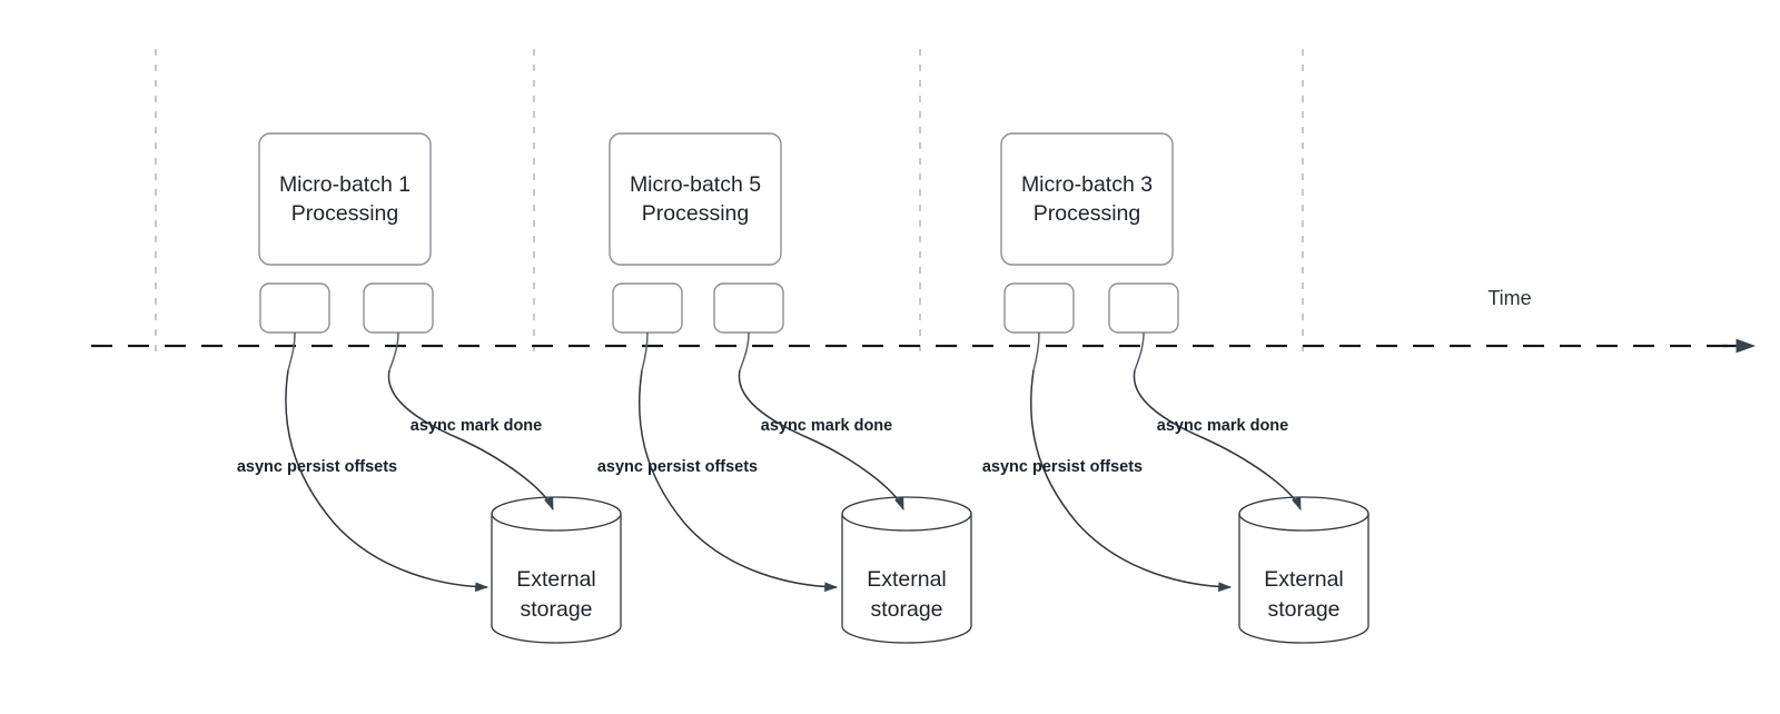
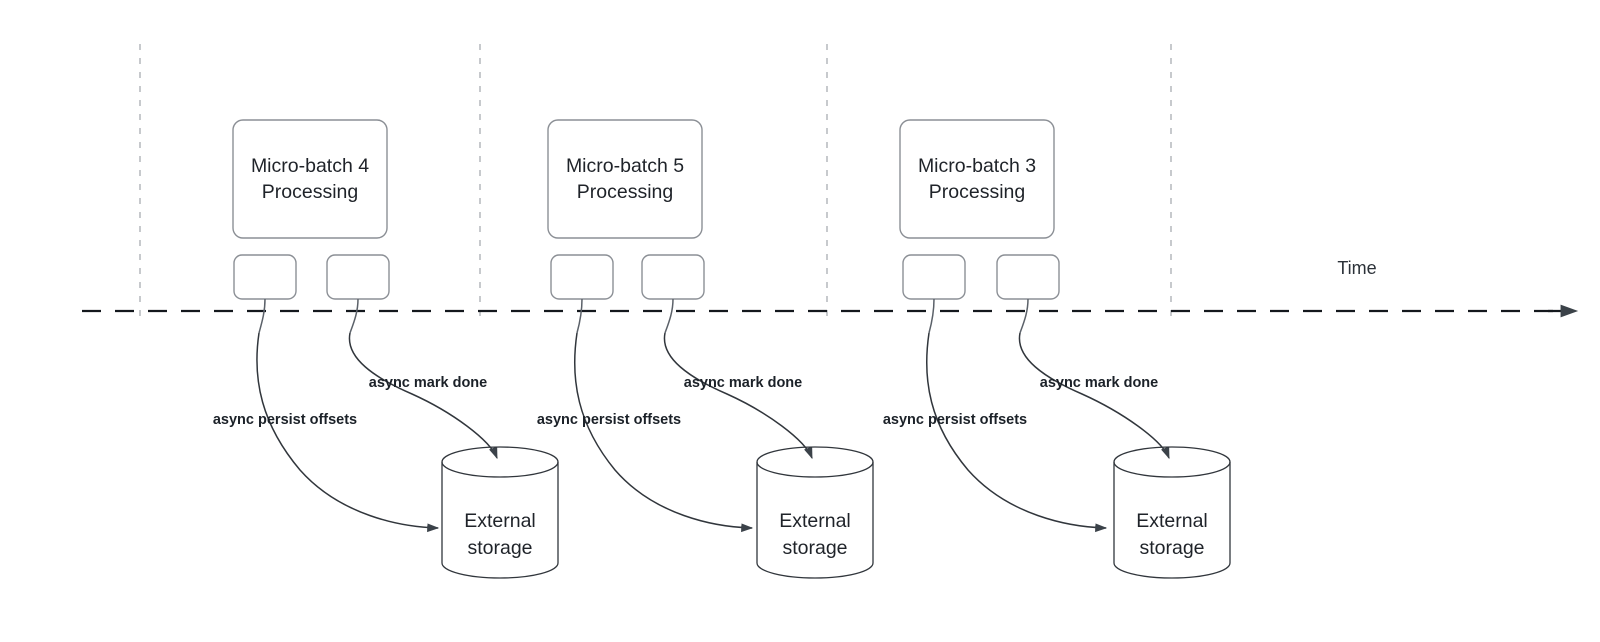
  Time
- Micro-batch 1
+ Micro-batch 4
  Processing
  async persist offsets
  async mark done
  External
  storage
  Micro-batch 5
  Processing
  async persist offsets
  async mark done
  External
  storage
  Micro-batch 3
  Processing
  async persist offsets
  async mark done
  External
  storage
